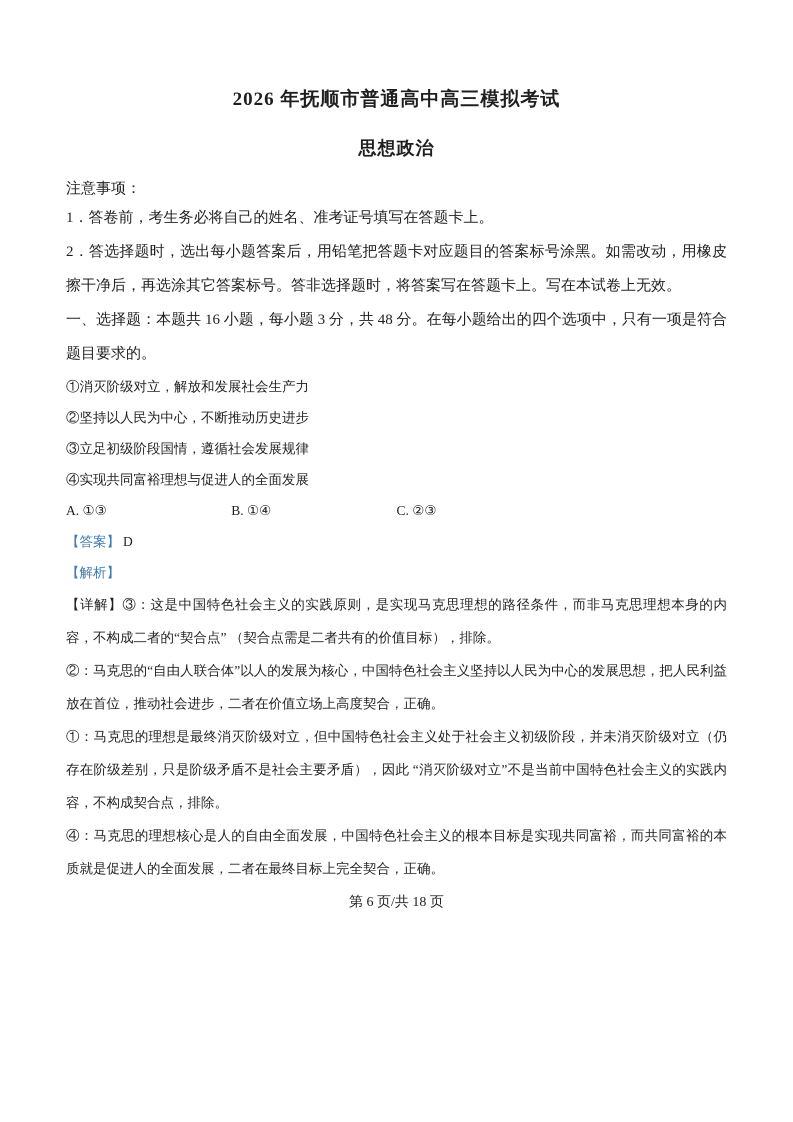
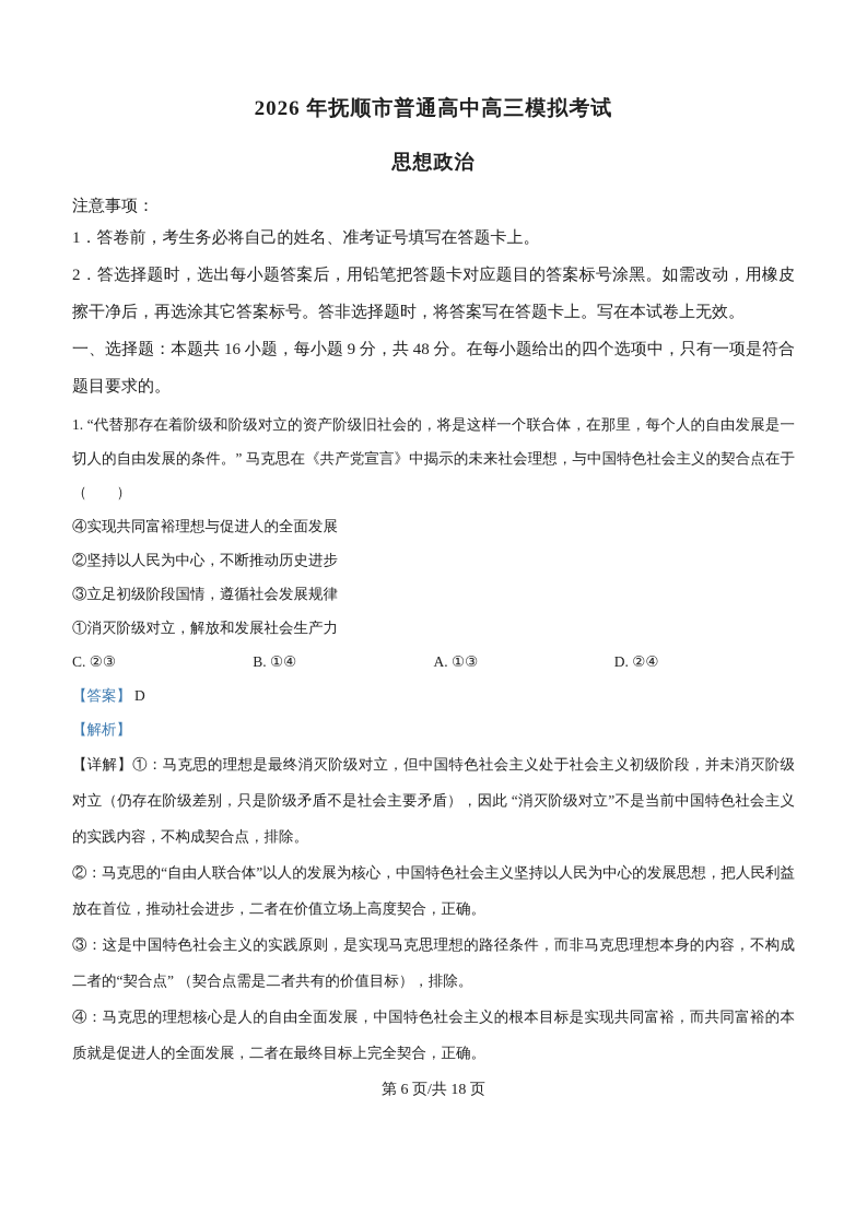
  2026 年抚顺市普通高中高三模拟考试
  思想政治
  注意事项：
  1．答卷前，考生务必将自己的姓名、准考证号填写在答题卡上。
  2．答选择题时，选出每小题答案后，用铅笔把答题卡对应题目的答案标号涂黑。如需改动，用橡皮擦干净后，再选涂其它答案标号。答非选择题时，将答案写在答题卡上。写在本试卷上无效。
- 一、选择题：本题共 16 小题，每小题 3 分，共 48 分。在每小题给出的四个选项中，只有一项是符合题目要求的。
+ 一、选择题：本题共 16 小题，每小题 9 分，共 48 分。在每小题给出的四个选项中，只有一项是符合题目要求的。
+ 1. “代替那存在着阶级和阶级对立的资产阶级旧社会的，将是这样一个联合体，在那里，每个人的自由发展是一切人的自由发展的条件。” 马克思在《共产党宣言》中揭示的未来社会理想，与中国特色社会主义的契合点在于（ ）
- ①消灭阶级对立，解放和发展社会生产力
+ ④实现共同富裕理想与促进人的全面发展
  ②坚持以人民为中心，不断推动历史进步
  ③立足初级阶段国情，遵循社会发展规律
- ④实现共同富裕理想与促进人的全面发展
+ ①消灭阶级对立，解放和发展社会生产力
- A. ①③
+ C. ②③
  B. ①④
- C. ②③
+ A. ①③
+ D. ②④
  【答案】 D
  【解析】
- 【详解】③：这是中国特色社会主义的实践原则，是实现马克思理想的路径条件，而非马克思理想本身的内容，不构成二者的“契合点” （契合点需是二者共有的价值目标），排除。
+ 【详解】①：马克思的理想是最终消灭阶级对立，但中国特色社会主义处于社会主义初级阶段，并未消灭阶级对立（仍存在阶级差别，只是阶级矛盾不是社会主要矛盾），因此 “消灭阶级对立”不是当前中国特色社会主义的实践内容，不构成契合点，排除。
  ②：马克思的“自由人联合体”以人的发展为核心，中国特色社会主义坚持以人民为中心的发展思想，把人民利益放在首位，推动社会进步，二者在价值立场上高度契合，正确。
- ①：马克思的理想是最终消灭阶级对立，但中国特色社会主义处于社会主义初级阶段，并未消灭阶级对立（仍存在阶级差别，只是阶级矛盾不是社会主要矛盾），因此 “消灭阶级对立”不是当前中国特色社会主义的实践内容，不构成契合点，排除。
+ ③：这是中国特色社会主义的实践原则，是实现马克思理想的路径条件，而非马克思理想本身的内容，不构成二者的“契合点” （契合点需是二者共有的价值目标），排除。
  ④：马克思的理想核心是人的自由全面发展，中国特色社会主义的根本目标是实现共同富裕，而共同富裕的本质就是促进人的全面发展，二者在最终目标上完全契合，正确。
  第 6 页/共 18 页
